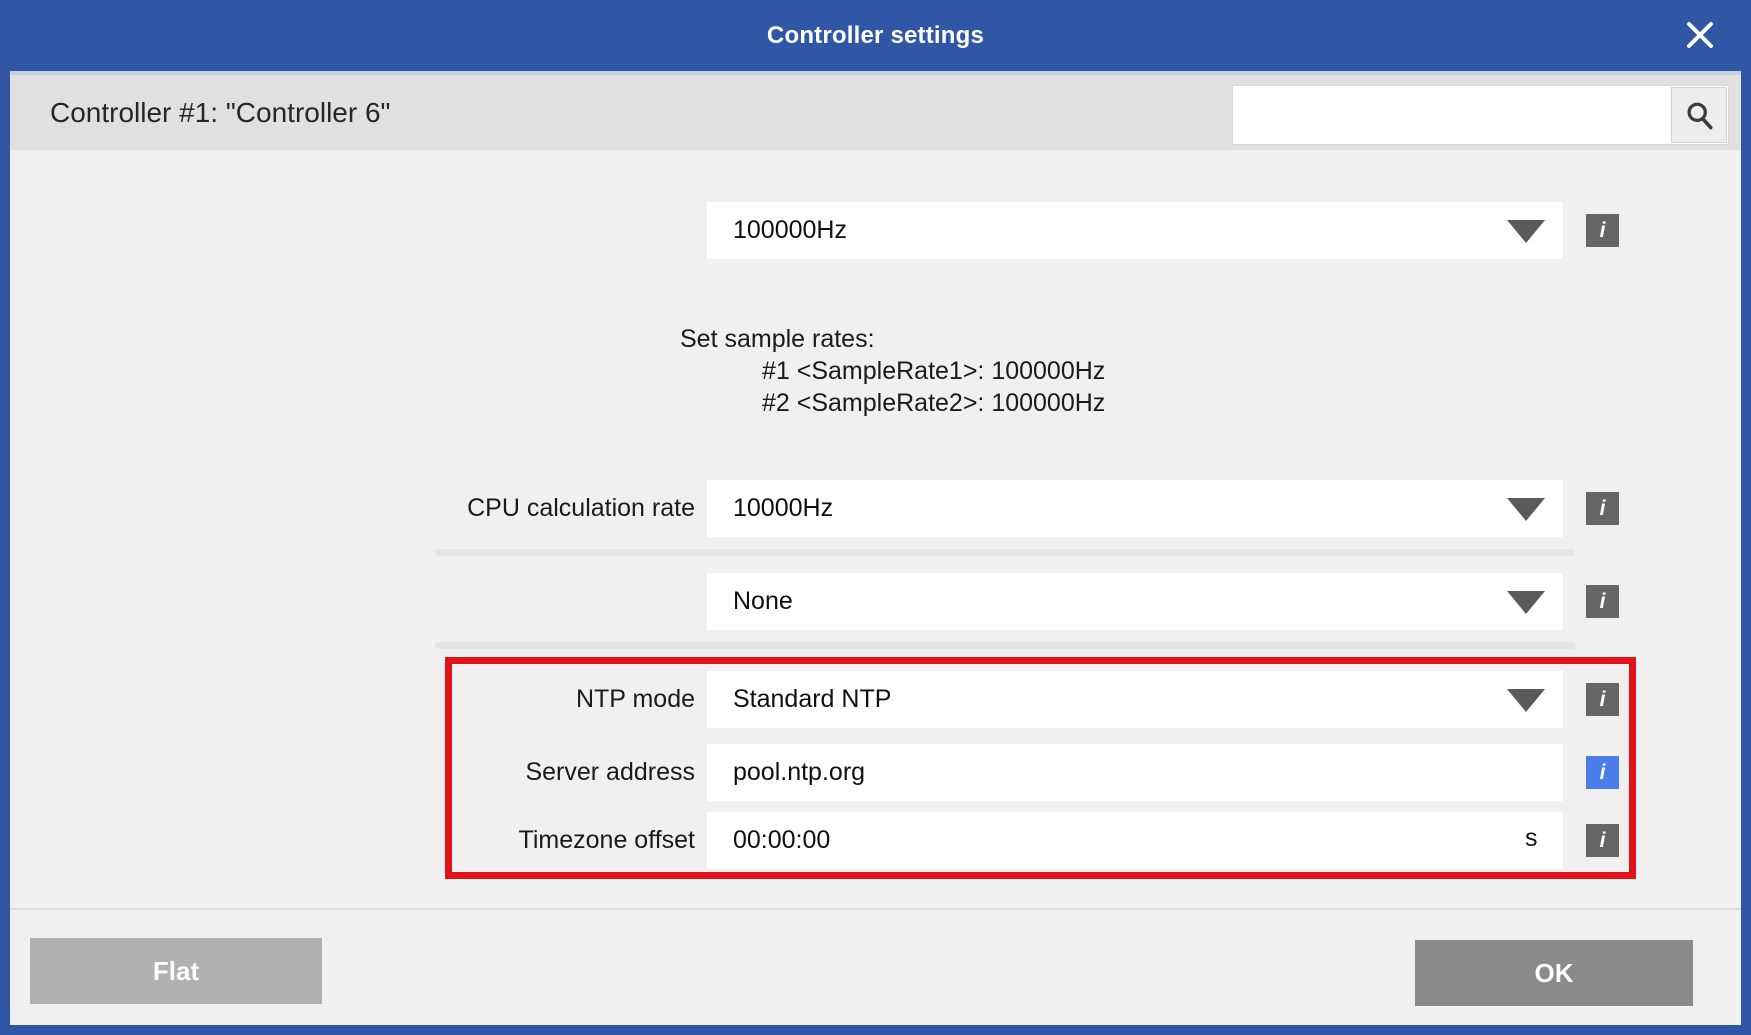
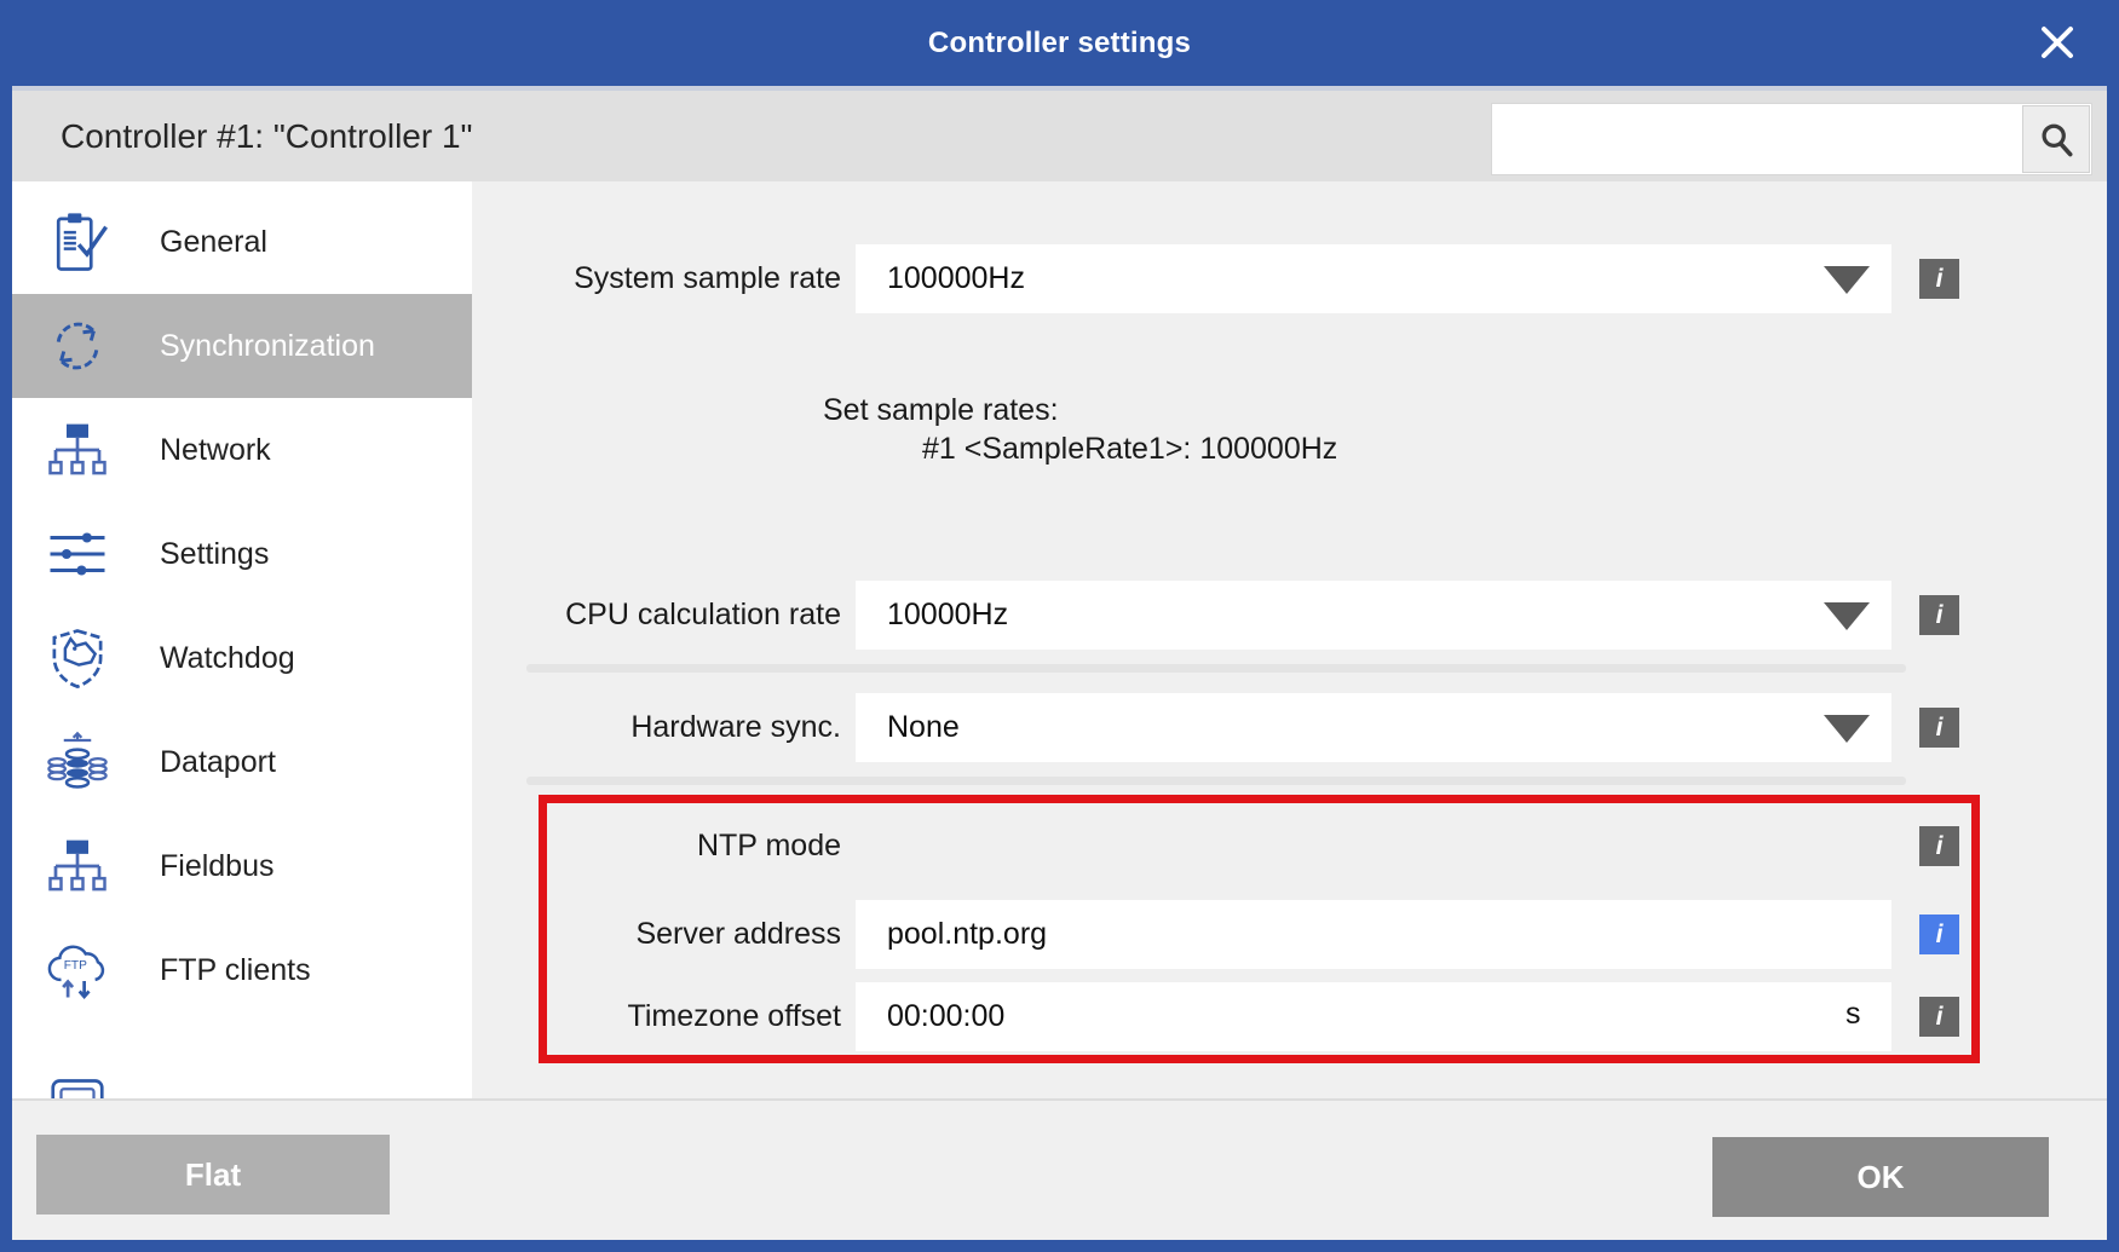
  Controller settings
- Controller #1: "Controller 6"
+ Controller #1: "Controller 1"
+ General
+ Synchronization
+ Network
+ Settings
+ Watchdog
+ Dataport
+ Fieldbus
+ FTP
+ FTP clients
+ System sample rate
  100000Hz
  i
  Set sample rates:
  #1 <SampleRate1>: 100000Hz
- #2 <SampleRate2>: 100000Hz
  CPU calculation rate
  10000Hz
  i
+ Hardware sync.
  None
  i
  NTP mode
- Standard NTP
  i
  Server address
  pool.ntp.org
  i
  Timezone offset
  00:00:00
  s
  i
  Flat
  OK
